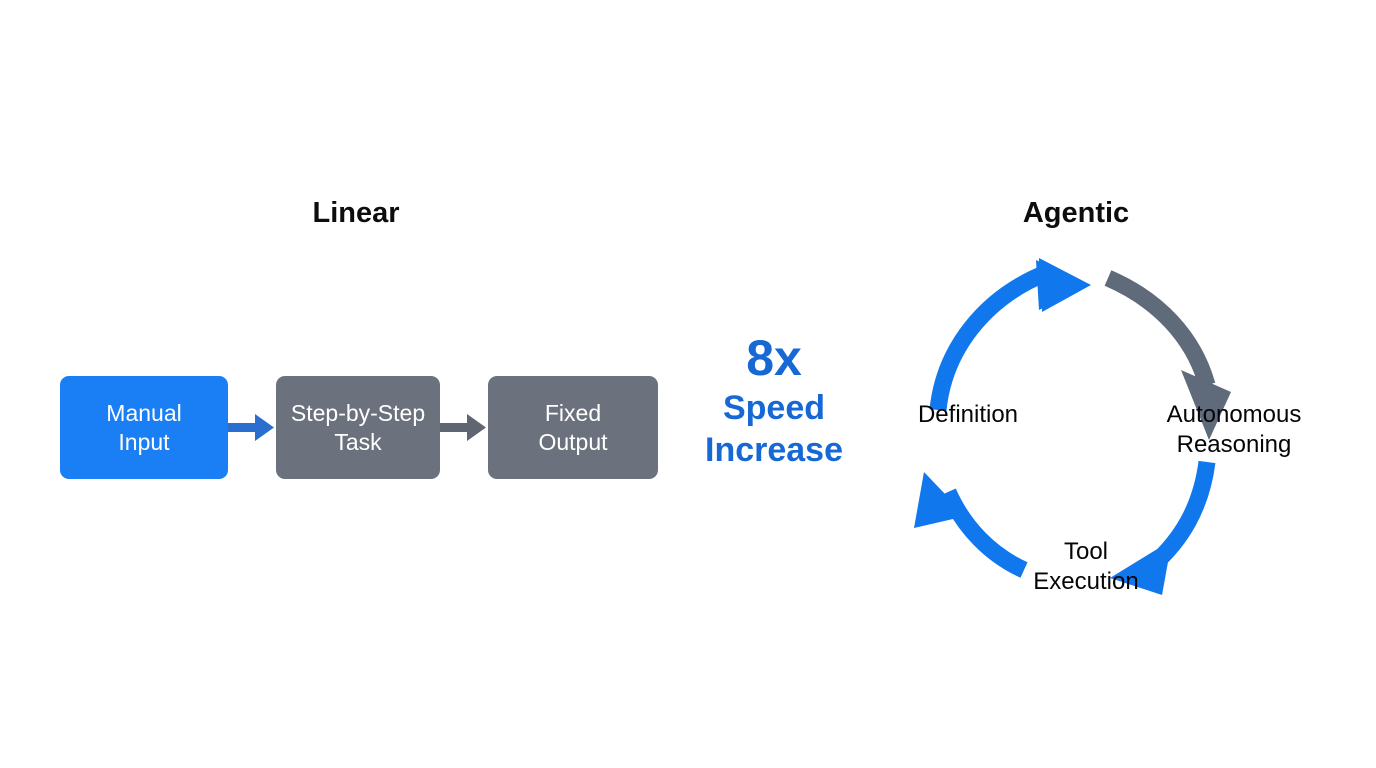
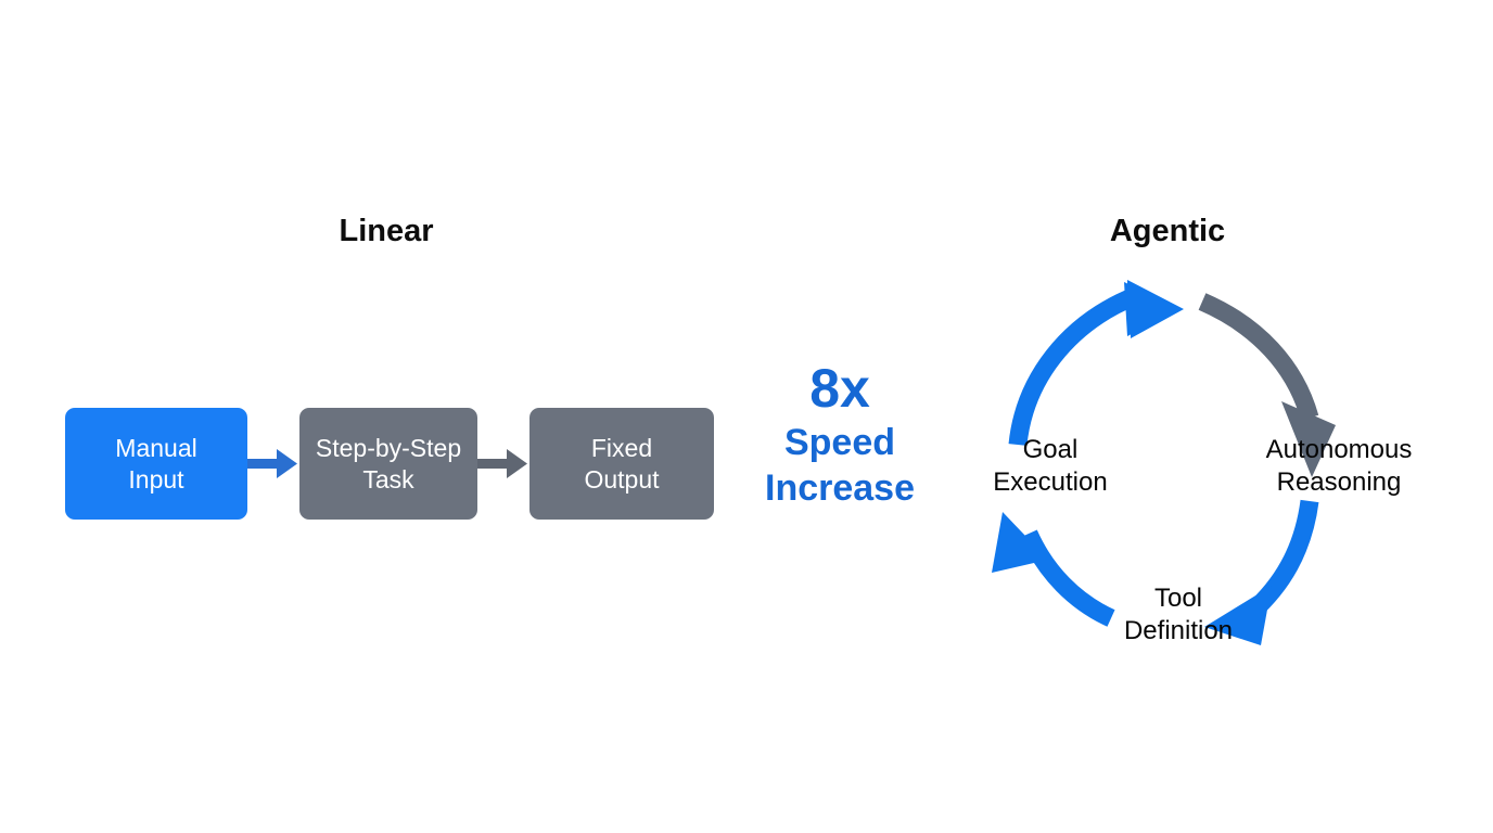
  Linear
  Agentic
  Manual
  Input
  Step-by-Step
  Task
  Fixed
  Output
  8x
  Speed
  Increase
+ Goal
- Definition
+ Execution
  Autonomous
  Reasoning
  Tool
- Execution
+ Definition
